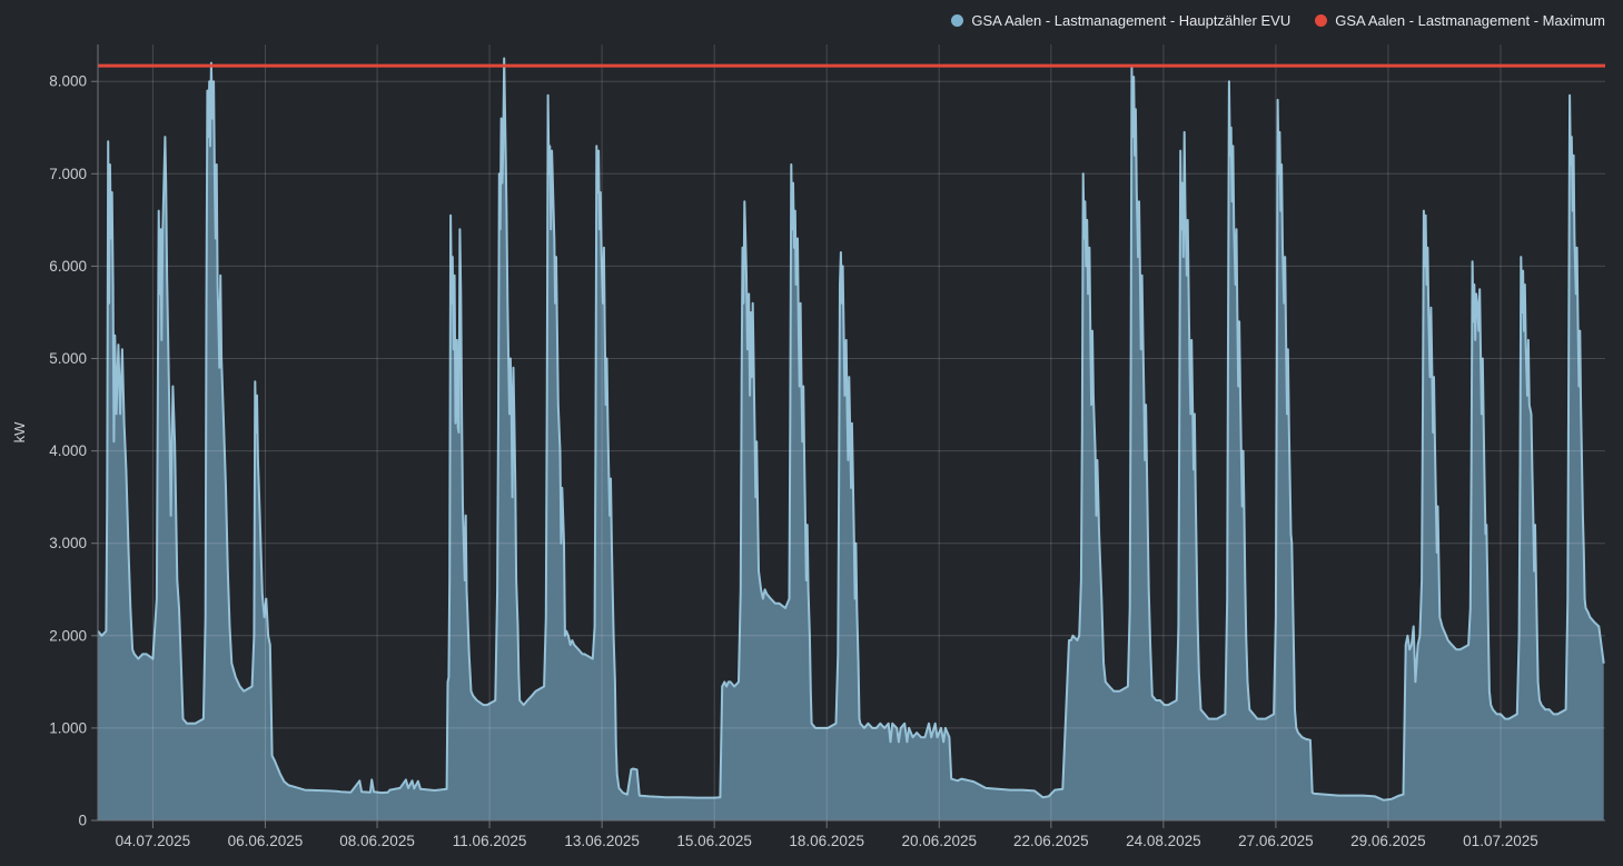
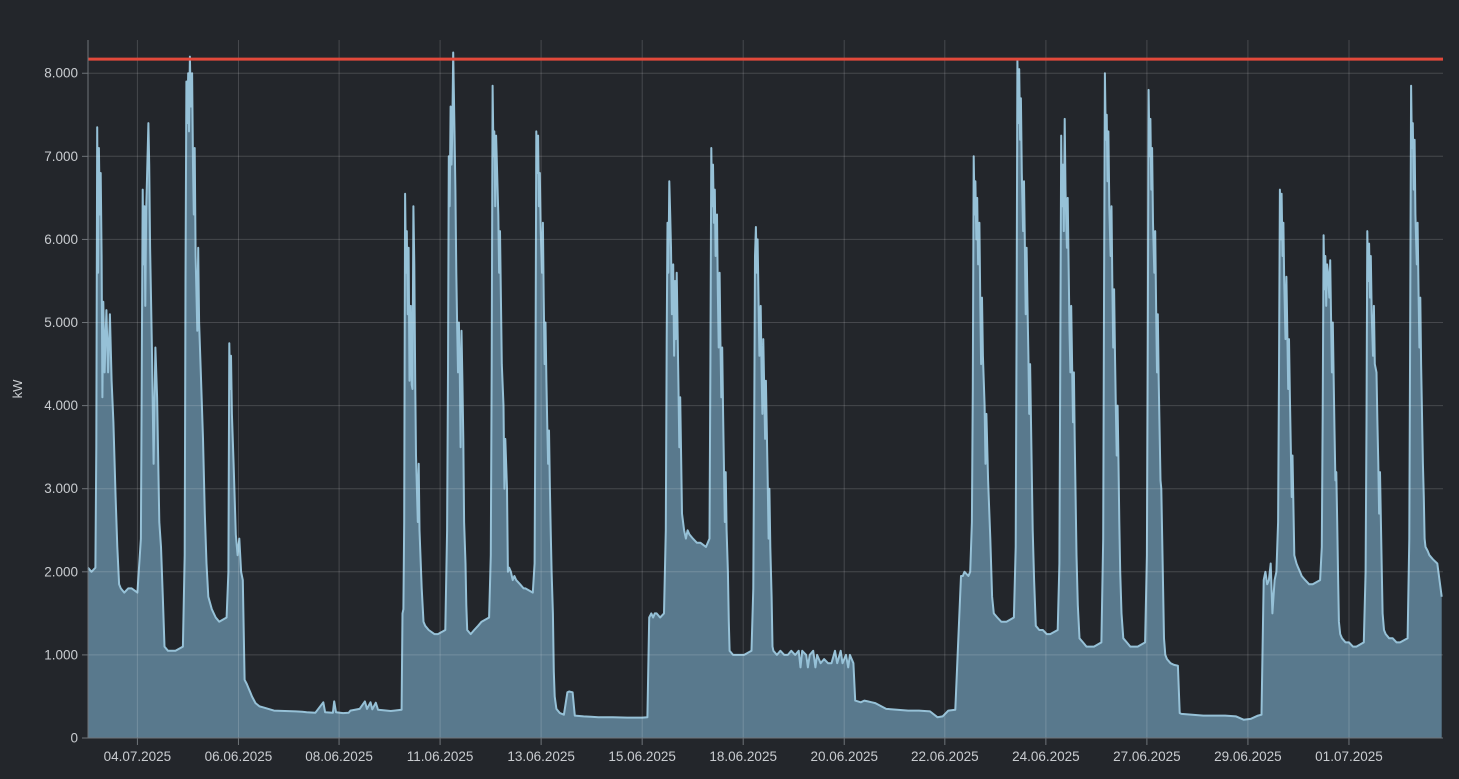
  0
  1.000
  2.000
  3.000
  4.000
  5.000
  6.000
  7.000
  8.000
  04.07.2025
  06.06.2025
  08.06.2025
  11.06.2025
  13.06.2025
  15.06.2025
  18.06.2025
  20.06.2025
  22.06.2025
- 24.08.2025
+ 24.06.2025
  27.06.2025
  29.06.2025
  01.07.2025
- GSA Aalen - Lastmanagement - Hauptzähler EVU
- GSA Aalen - Lastmanagement - Maximum
